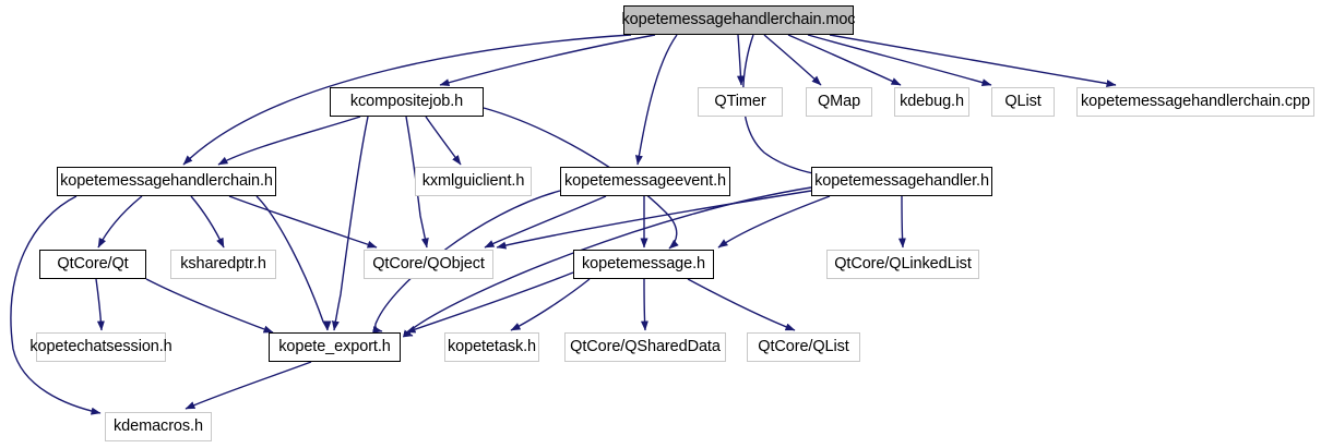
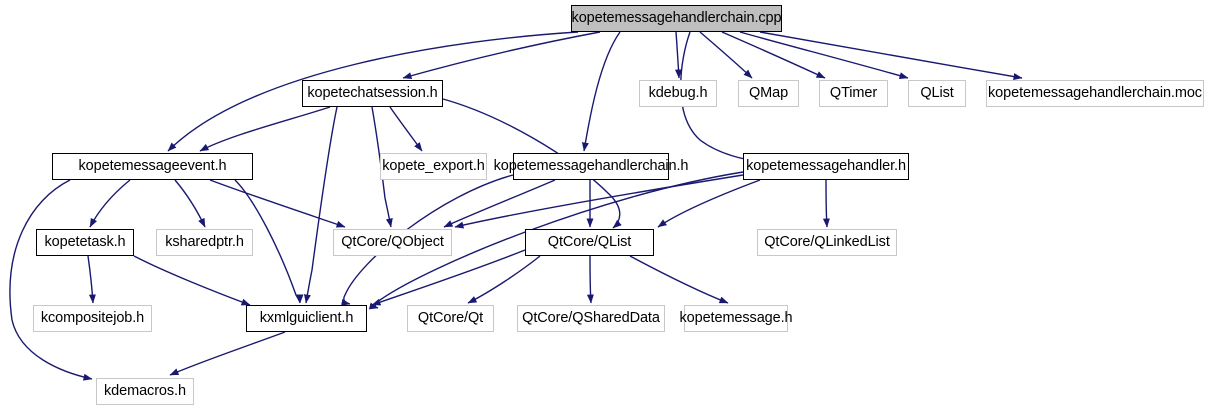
- kopetemessagehandlerchain.moc
+ kopetemessagehandlerchain.cpp
- kcompositejob.h
+ kopetechatsession.h
- QTimer
+ kdebug.h
  QMap
- kdebug.h
+ QTimer
  QList
- kopetemessagehandlerchain.cpp
+ kopetemessagehandlerchain.moc
- kopetemessagehandlerchain.h
+ kopetemessageevent.h
- kxmlguiclient.h
+ kopete_export.h
- kopetemessageevent.h
+ kopetemessagehandlerchain.h
  kopetemessagehandler.h
- QtCore/Qt
+ kopetetask.h
  ksharedptr.h
  QtCore/QObject
- kopetemessage.h
+ QtCore/QList
  QtCore/QLinkedList
- kopetechatsession.h
+ kcompositejob.h
- kopete_export.h
+ kxmlguiclient.h
- kopetetask.h
+ QtCore/Qt
  QtCore/QSharedData
- QtCore/QList
+ kopetemessage.h
  kdemacros.h
